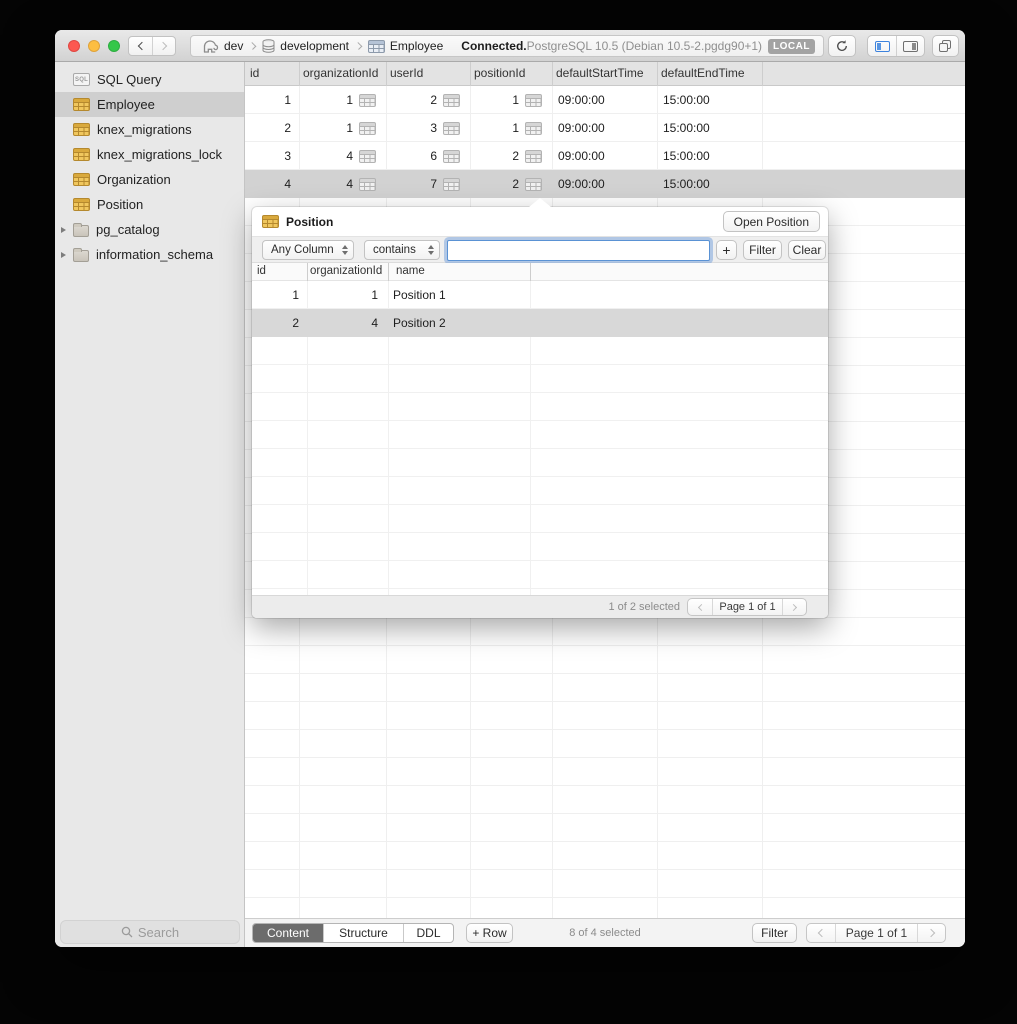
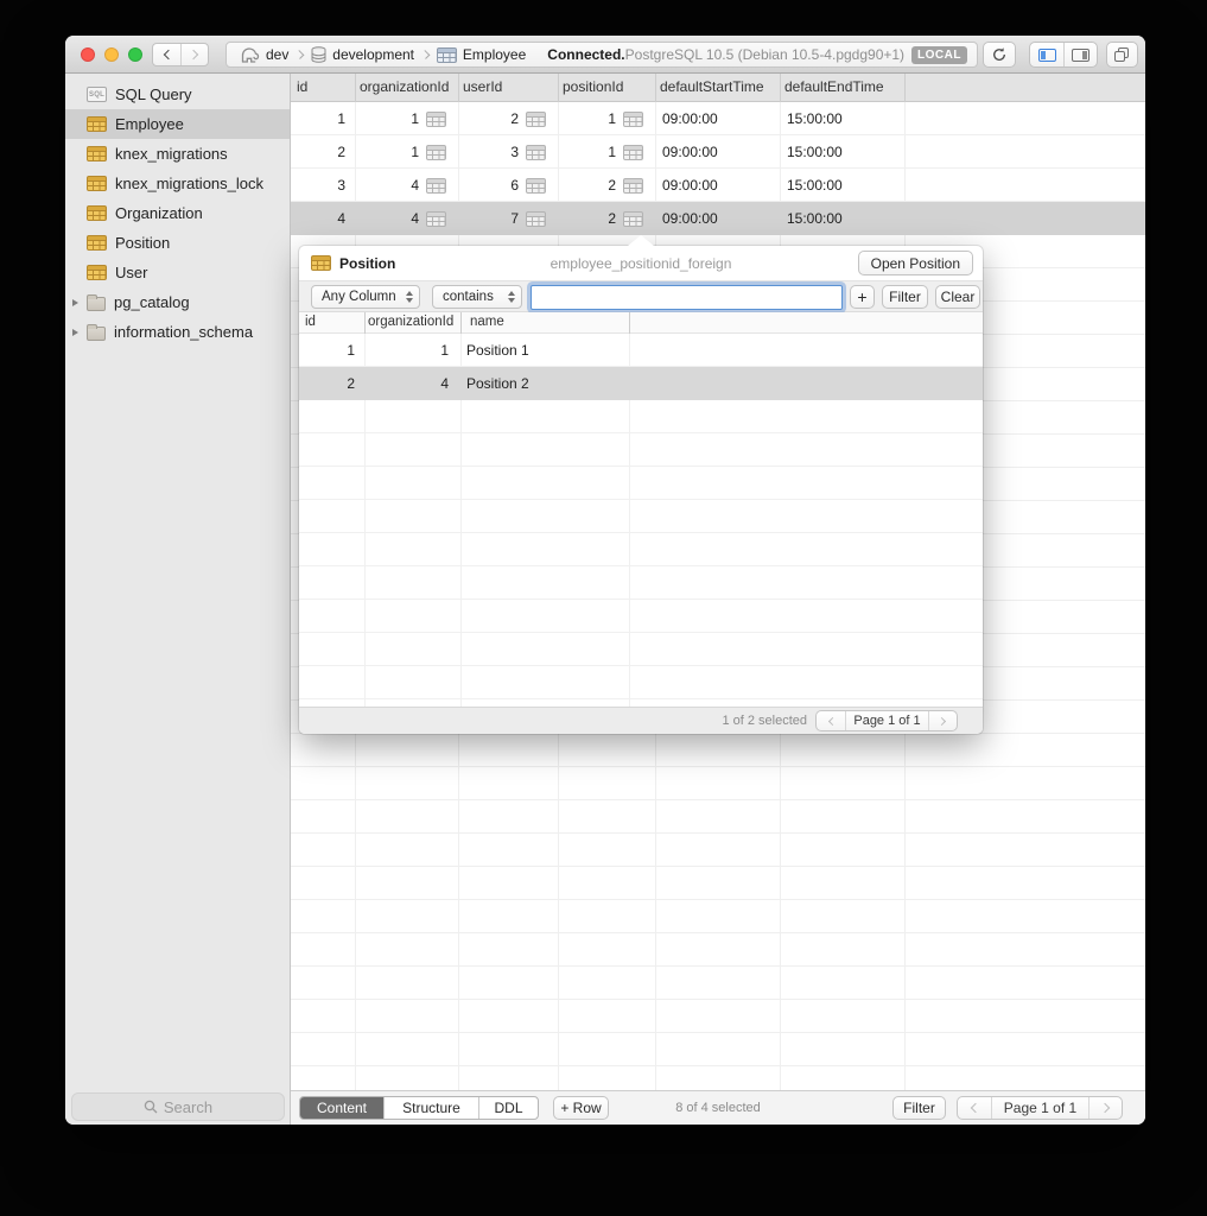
  dev
  development
  Employee
  Connected.
- PostgreSQL 10.5 (Debian 10.5-2.pgdg90+1)
+ PostgreSQL 10.5 (Debian 10.5-4.pgdg90+1)
  LOCAL
  SQL Query
  Employee
  knex_migrations
  knex_migrations_lock
  Organization
  Position
+ User
  pg_catalog
  information_schema
  Search
  id
  organizationId
  userId
  positionId
  defaultStartTime
  defaultEndTime
  1
  1
  2
  1
  09:00:00
  15:00:00
  2
  1
  3
  1
  09:00:00
  15:00:00
  3
  4
  6
  2
  09:00:00
  15:00:00
  4
  4
  7
  2
  09:00:00
  15:00:00
  Position
+ employee_positionid_foreign
  Open Position
  Any Column
  contains
  +
  Filter
  Clear
  id
  organizationId
  name
  1
  1
  Position 1
  2
  4
  Position 2
  1 of 2 selected
  Page 1 of 1
  8 of 4 selected
  Content
  Structure
  DDL
  + Row
  Filter
  Page 1 of 1
